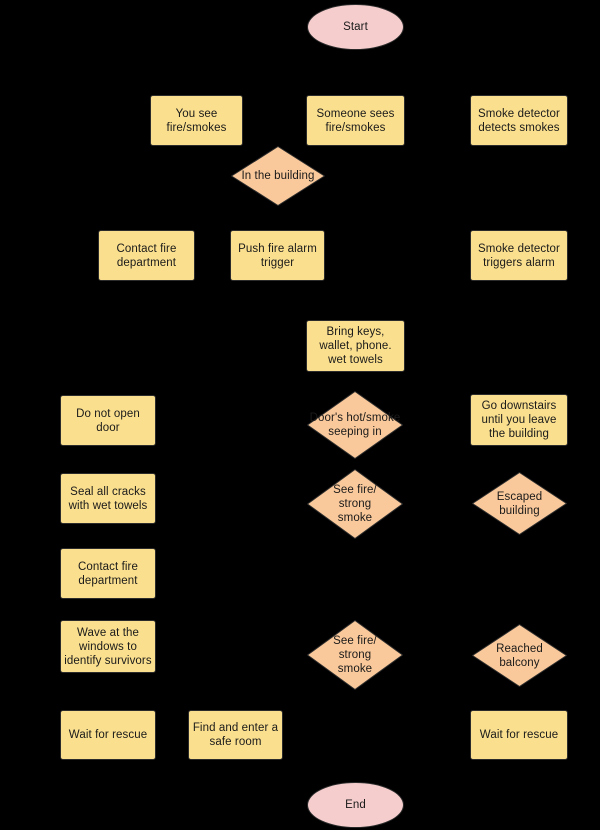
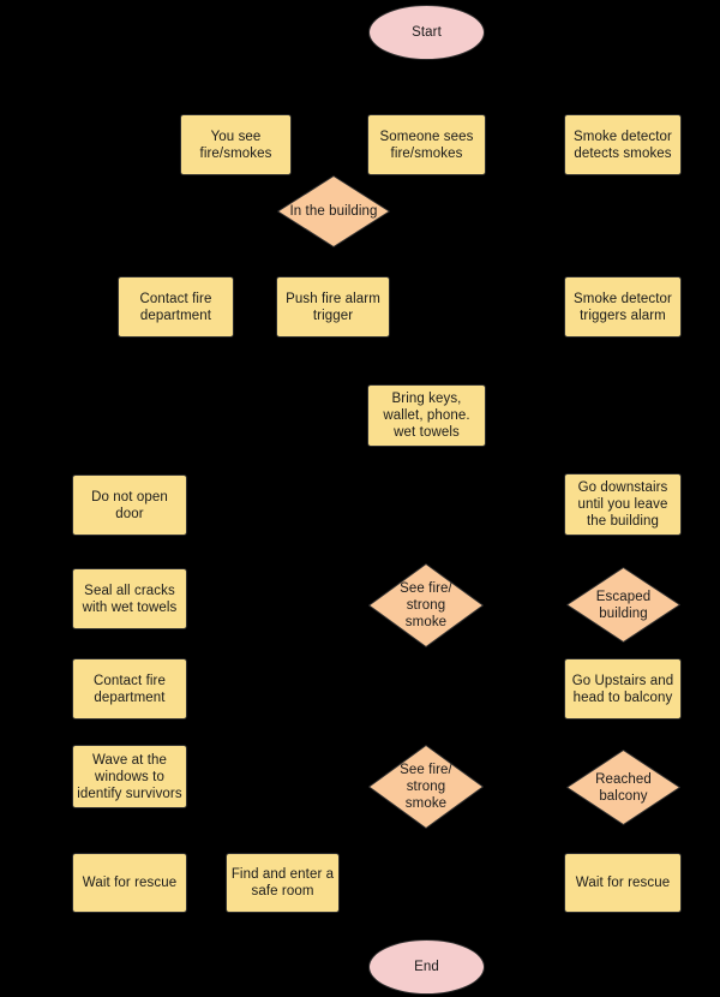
  Start
  You see
  fire/smokes
  Someone sees
  fire/smokes
  Smoke detector
  detects smokes
  In the building
  Contact fire
  department
  Push fire alarm
  trigger
  Smoke detector
  triggers alarm
  Bring keys,
  wallet, phone.
  wet towels
  Do not open door
- Door's hot/smoke
- seeping in
  Go downstairs
  until you leave
  the building
  Seal all cracks
  with wet towels
  See fire/
  strong
  smoke
  Escaped
  building
  Contact fire
  department
+ Go Upstairs and
+ head to balcony
  Wave at the
  windows to
  identify survivors
  See fire/
  strong
  smoke
  Reached
  balcony
  Wait for rescue
  Find and enter a
  safe room
  Wait for rescue
  End
